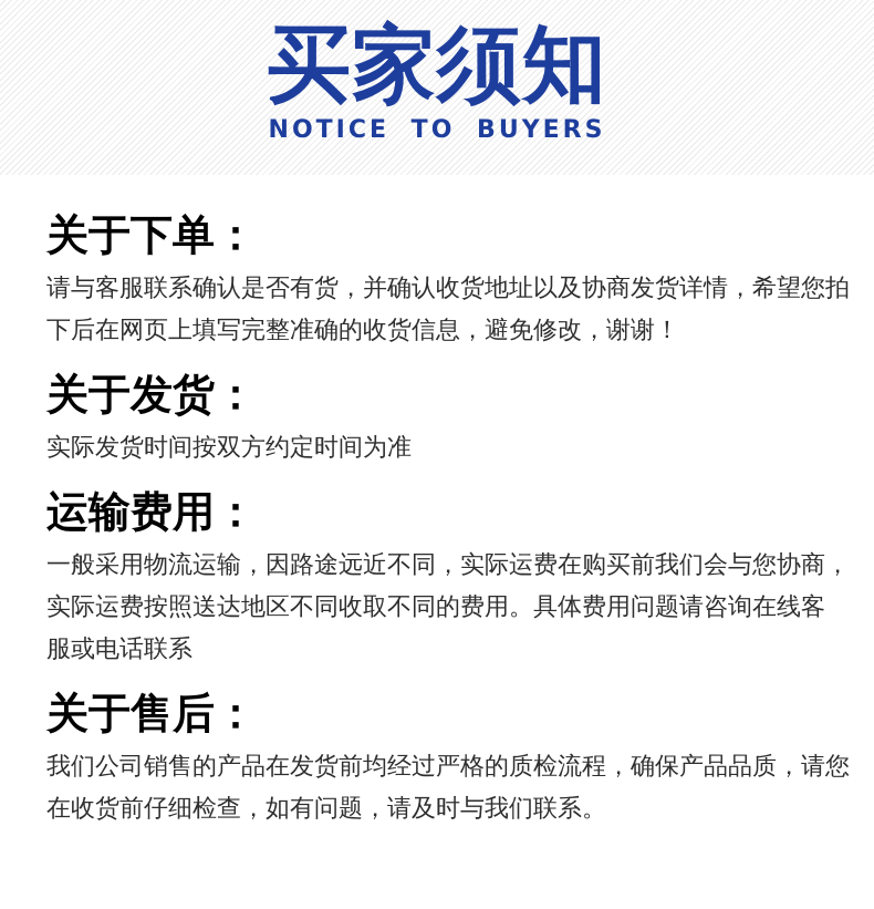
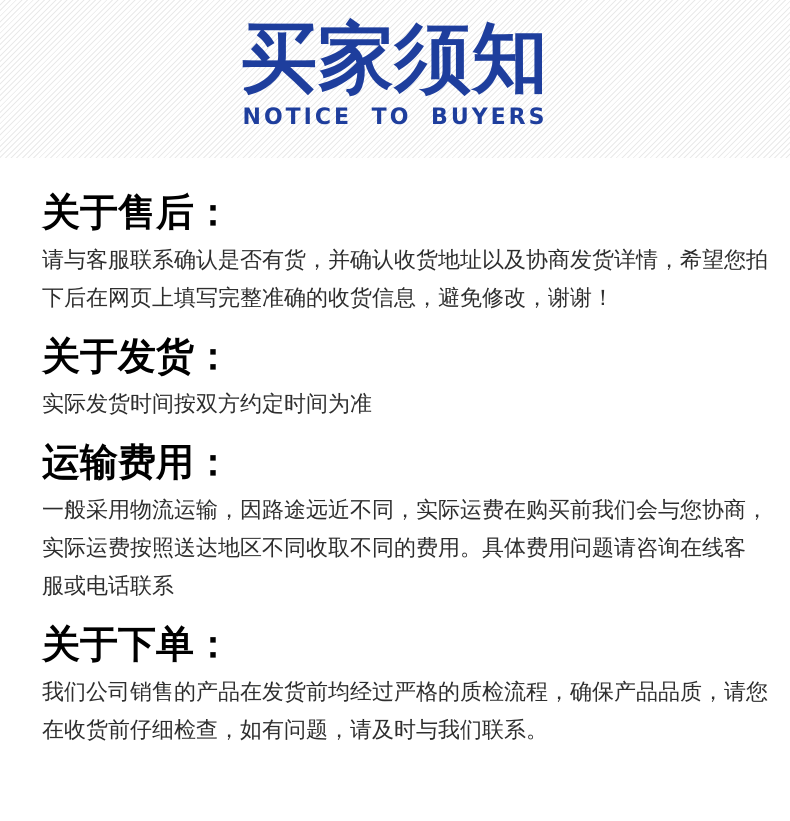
  买家须知
  NOTICE TO BUYERS
- 关于下单：
+ 关于售后：
  请与客服联系确认是否有货，并确认收货地址以及协商发货详情，希望您拍
  下后在网页上填写完整准确的收货信息，避免修改，谢谢！
  关于发货：
  实际发货时间按双方约定时间为准
  运输费用：
  一般采用物流运输，因路途远近不同，实际运费在购买前我们会与您协商，
  实际运费按照送达地区不同收取不同的费用。具体费用问题请咨询在线客
  服或电话联系
- 关于售后：
+ 关于下单：
  我们公司销售的产品在发货前均经过严格的质检流程，确保产品品质，请您
  在收货前仔细检查，如有问题，请及时与我们联系。
